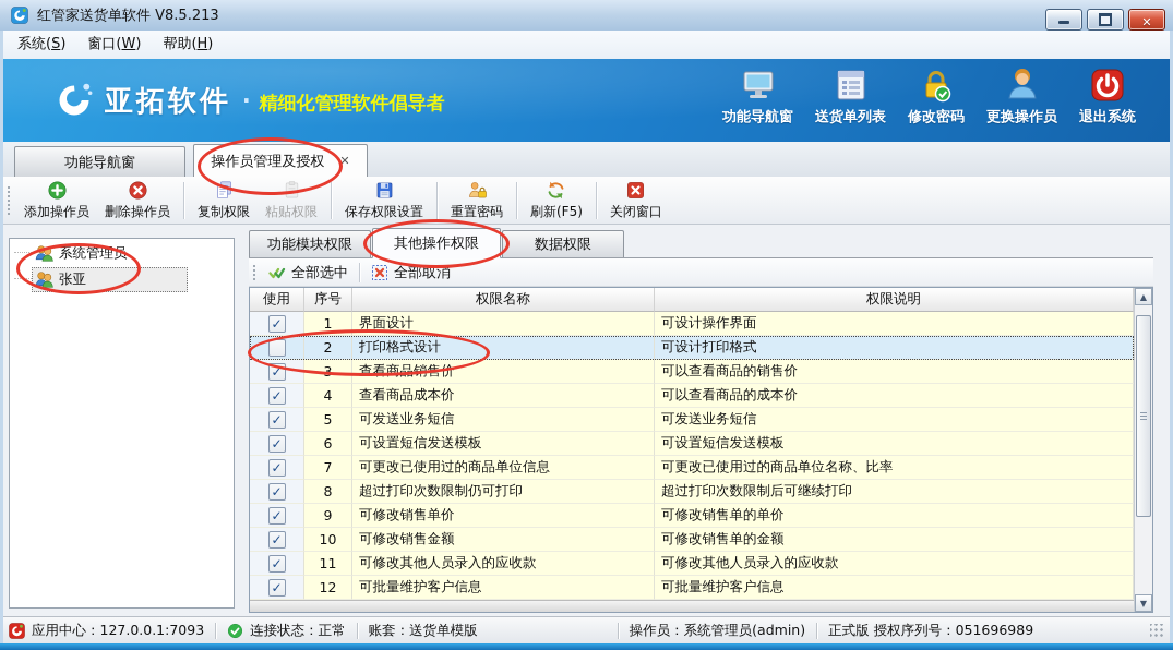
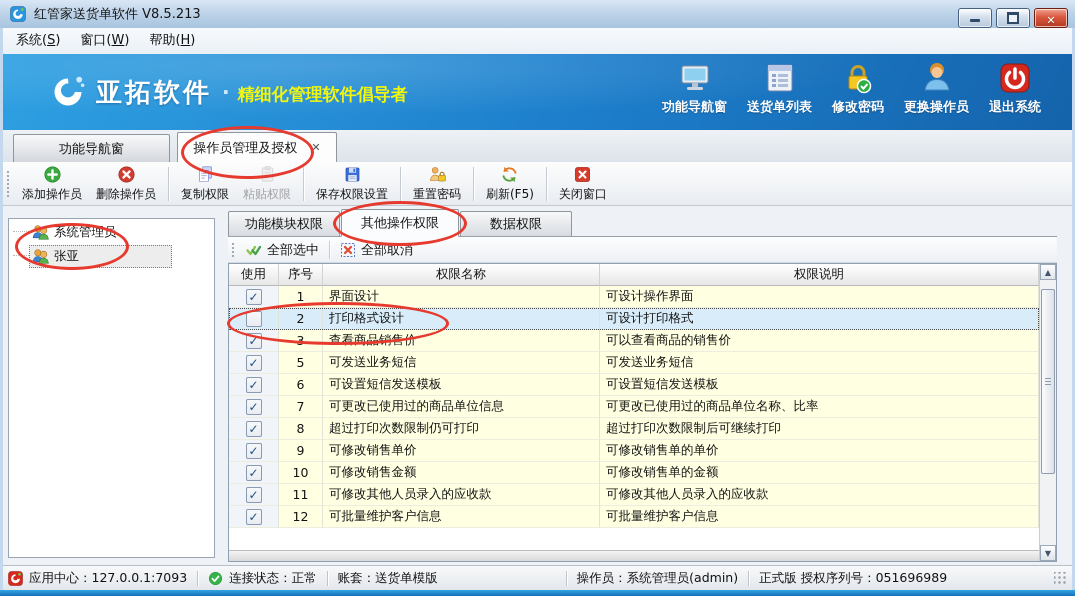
  红管家送货单软件 V8.5.213
  系统(S)
  窗口(W)
  帮助(H)
  亚拓软件
  ·
  精细化管理软件倡导者
  功能导航窗
  送货单列表
  修改密码
  更换操作员
  退出系统
  功能导航窗
  操作员管理及授权
  添加操作员
  删除操作员
  复制权限
  粘贴权限
  保存权限设置
  重置密码
  刷新(F5)
  关闭窗口
  系统管理员
  张亚
  功能模块权限
  其他操作权限
  数据权限
  全部选中
  全部取消
  使用
  序号
  权限名称
  权限说明
  1
  界面设计
  可设计操作界面
  2
  打印格式设计
  可设计打印格式
  3
  查看商品销售价
  可以查看商品的销售价
- 4
- 查看商品成本价
- 可以查看商品的成本价
  5
  可发送业务短信
  可发送业务短信
  6
  可设置短信发送模板
  可设置短信发送模板
  7
  可更改已使用过的商品单位信息
  可更改已使用过的商品单位名称、比率
  8
  超过打印次数限制仍可打印
  超过打印次数限制后可继续打印
  9
  可修改销售单价
  可修改销售单的单价
  10
  可修改销售金额
  可修改销售单的金额
  11
  可修改其他人员录入的应收款
  可修改其他人员录入的应收款
  12
  可批量维护客户信息
  可批量维护客户信息
  ▲
  ▼
  应用中心：127.0.0.1:7093
  连接状态：正常
  账套：送货单模版
  操作员：系统管理员(admin)
  正式版 授权序列号：051696989
